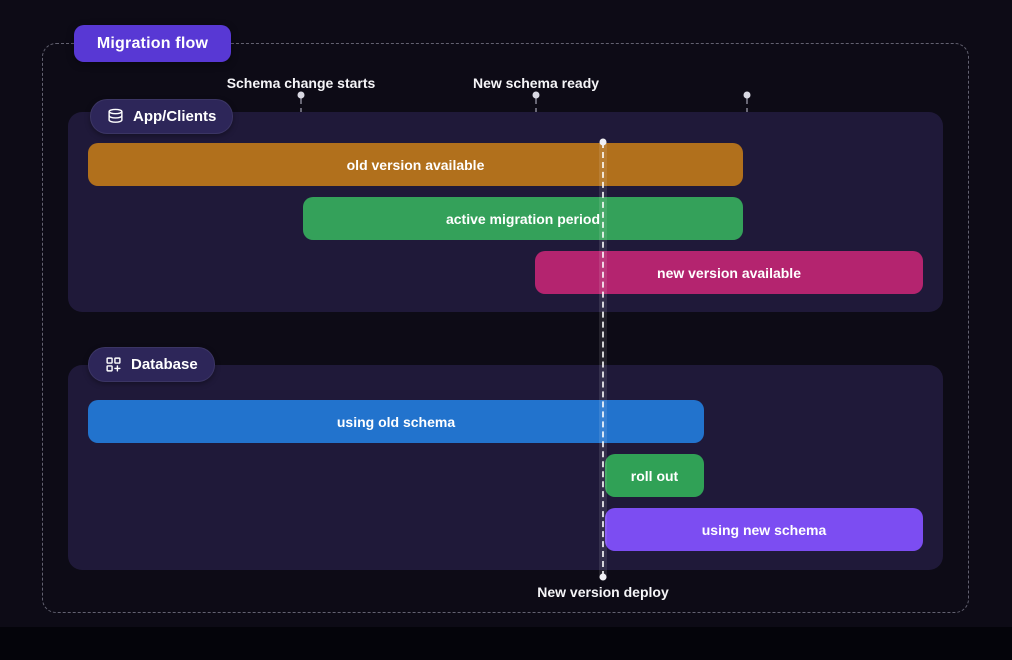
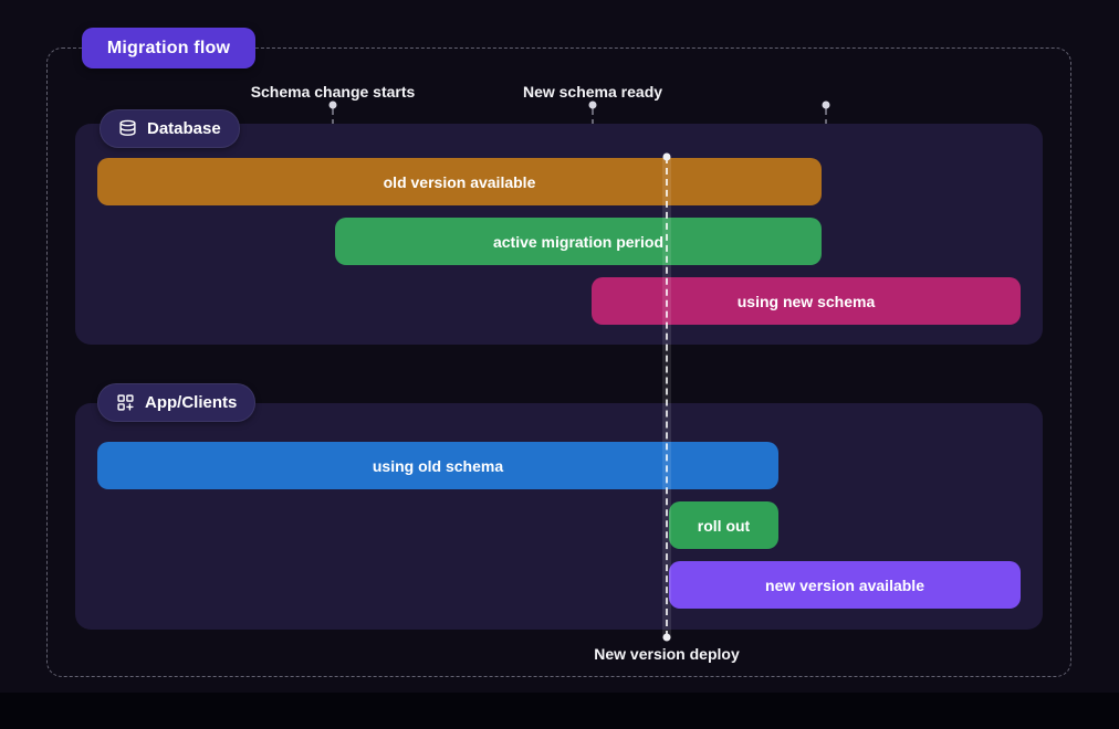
  Migration flow
  Schema change starts
  New schema ready
- App/Clients
+ Database
  old version available
  active migration period
- new version available
+ using new schema
- Database
+ App/Clients
  using old schema
  roll out
- using new schema
+ new version available
  New version deploy
